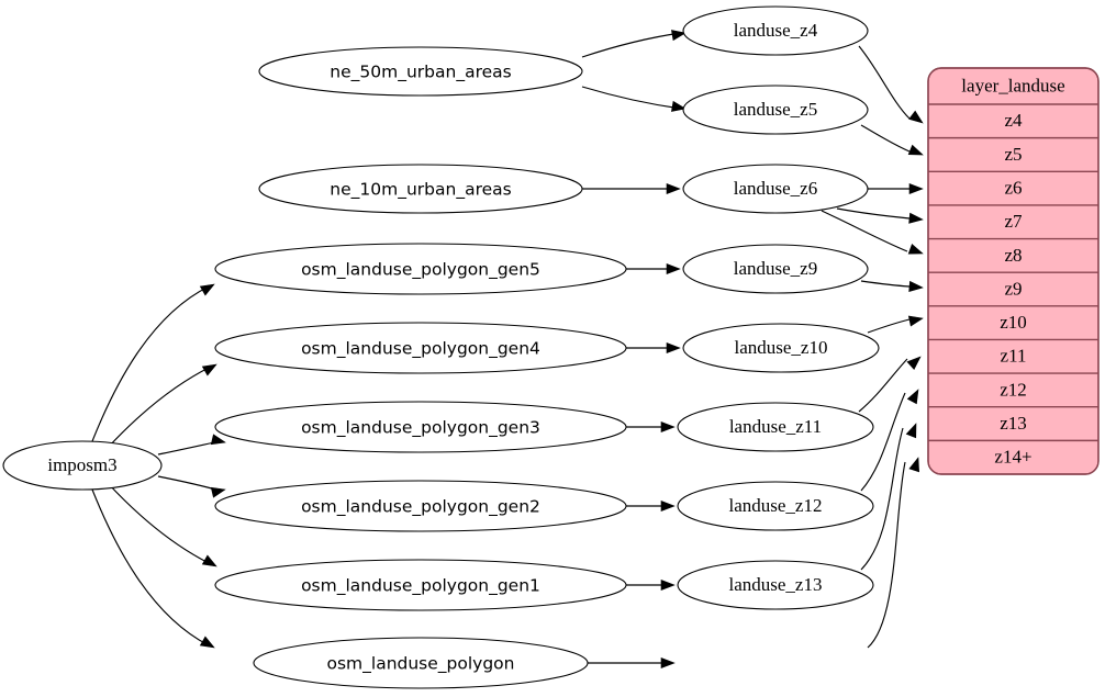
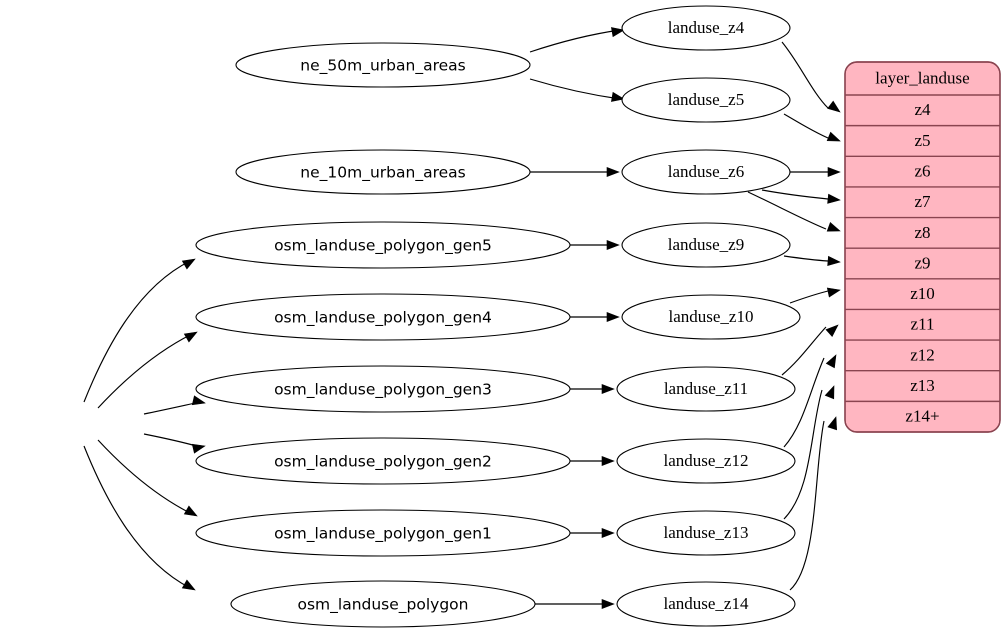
- imposm3
  ne_50m_urban_areas
  ne_10m_urban_areas
  osm_landuse_polygon_gen5
  osm_landuse_polygon_gen4
  osm_landuse_polygon_gen3
  osm_landuse_polygon_gen2
  osm_landuse_polygon_gen1
  osm_landuse_polygon
  landuse_z4
  landuse_z5
  landuse_z6
  landuse_z9
  landuse_z10
  landuse_z11
  landuse_z12
  landuse_z13
+ landuse_z14
  layer_landuse
  z4
  z5
  z6
  z7
  z8
  z9
  z10
  z11
  z12
  z13
  z14+
